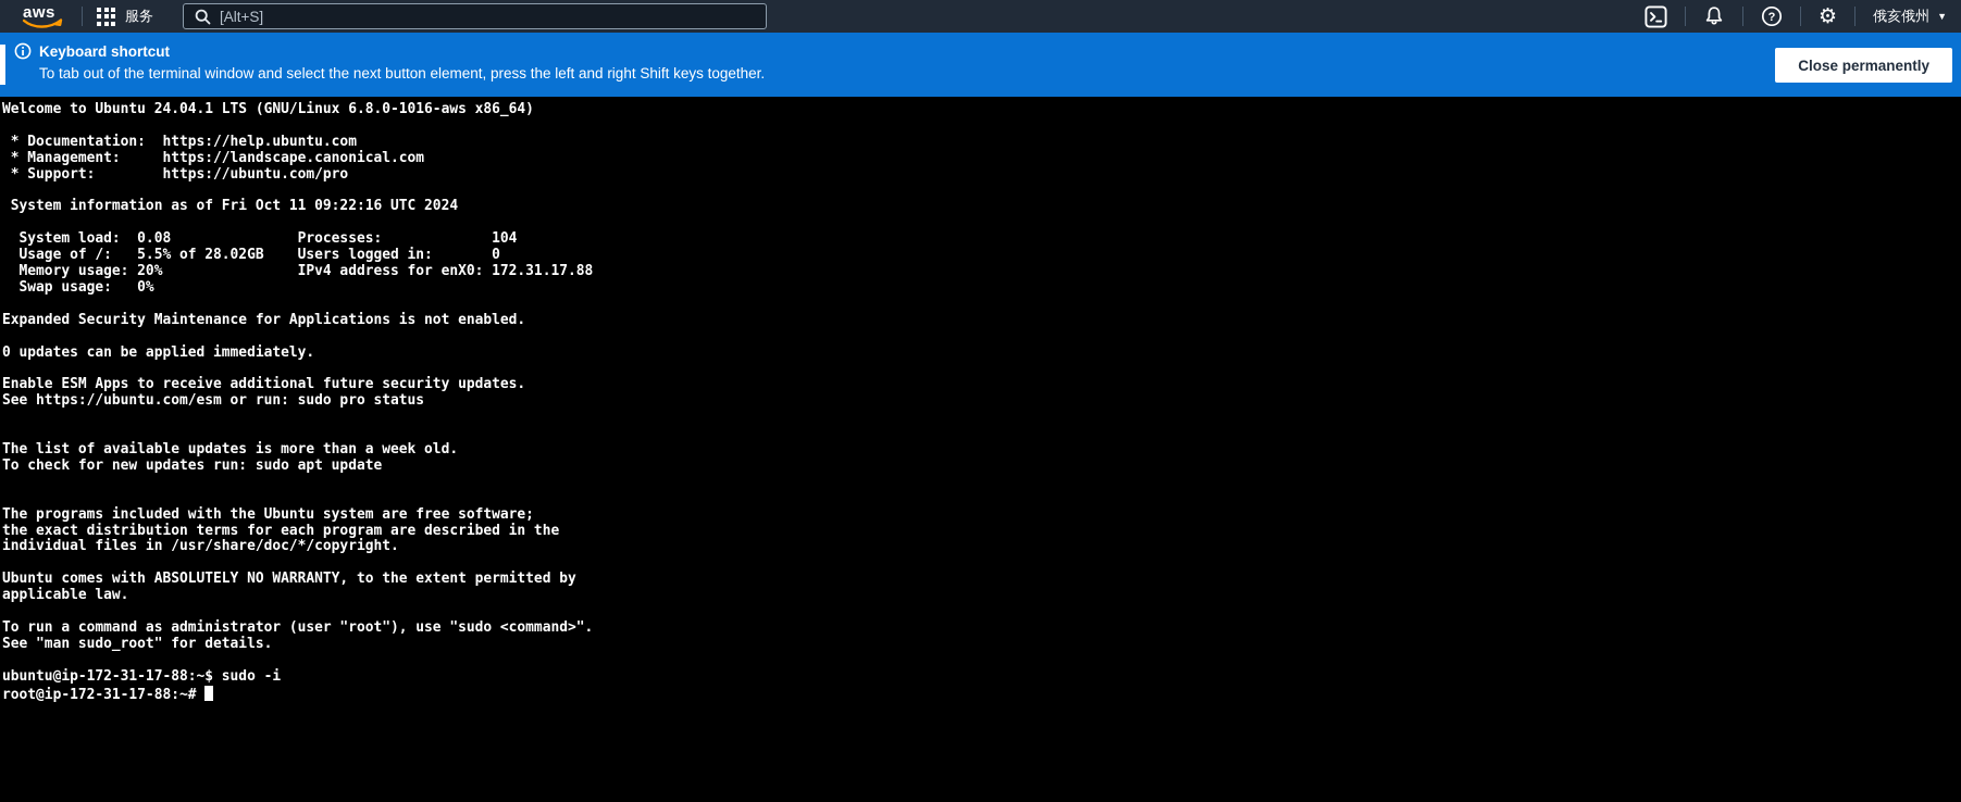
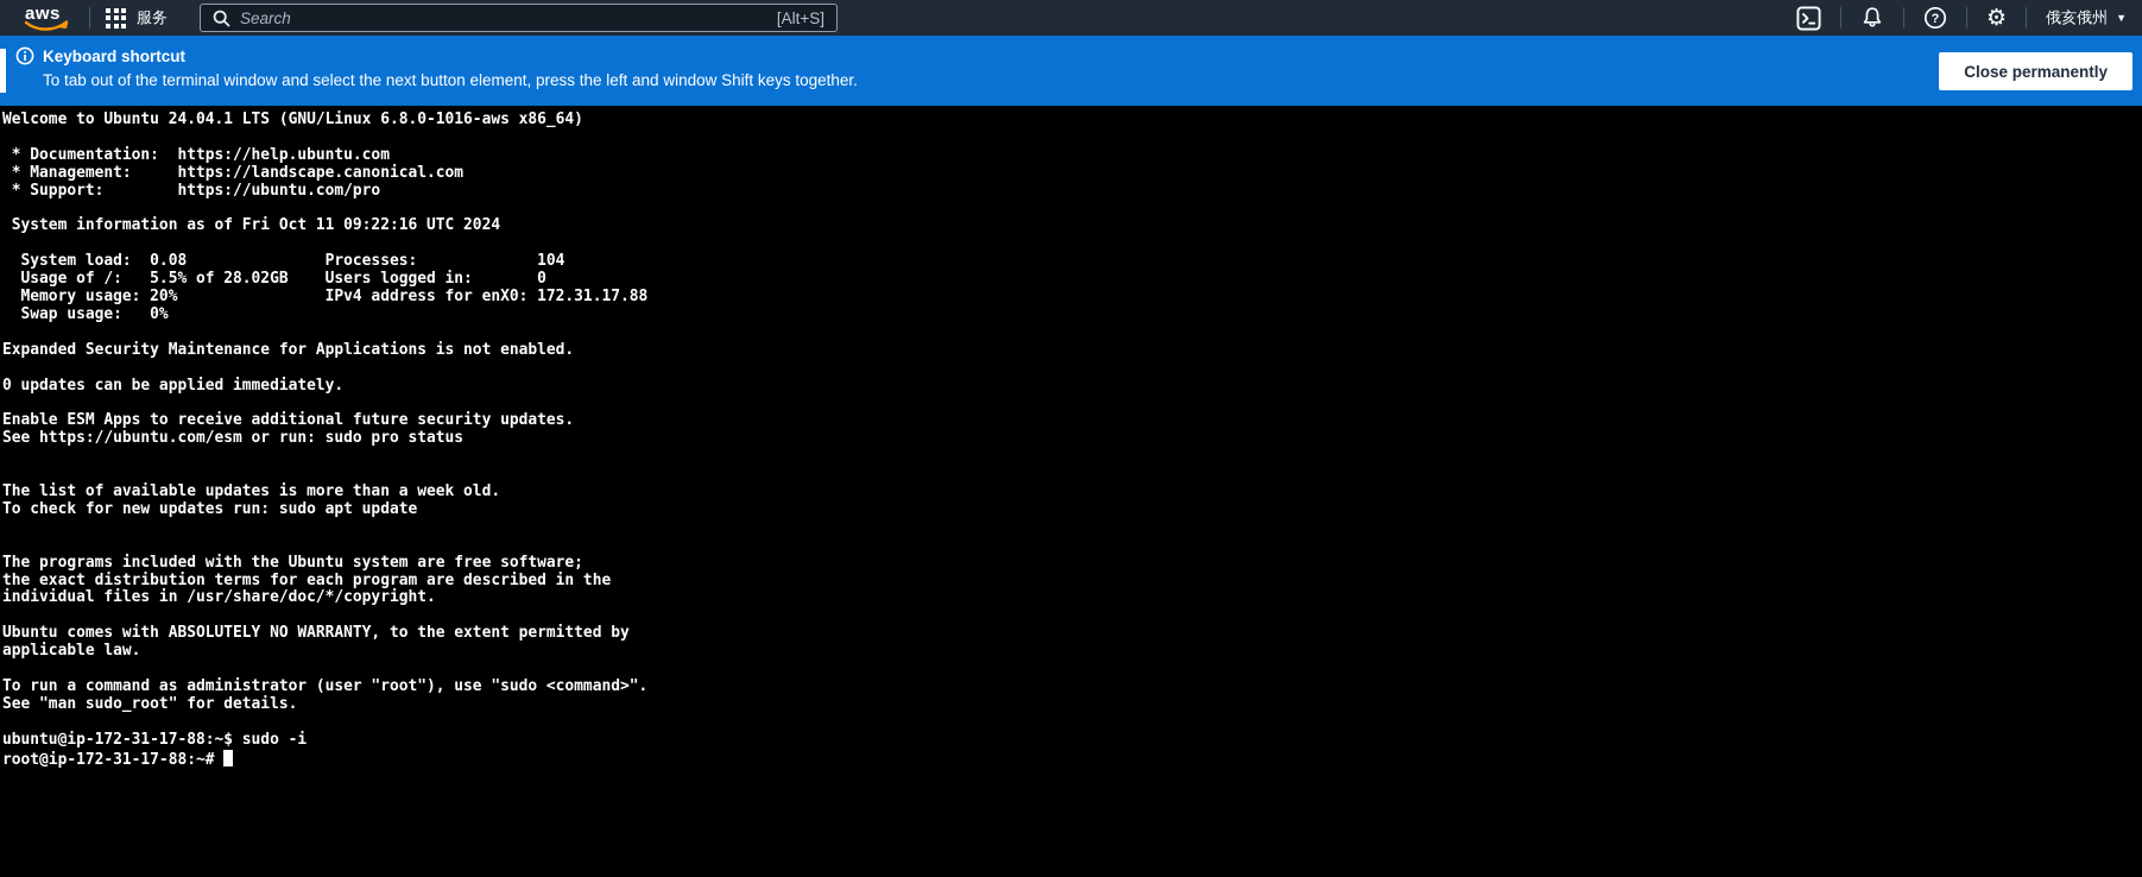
  aws
  服务
+ Search
  [Alt+S]
  ?
  ⚙
  俄亥俄州
  ▼
  Keyboard shortcut
- To tab out of the terminal window and select the next button element, press the left and right Shift keys together.
+ To tab out of the terminal window and select the next button element, press the left and window Shift keys together.
  Close permanently
  Welcome to Ubuntu 24.04.1 LTS (GNU/Linux 6.8.0-1016-aws x86_64)
  * Documentation: https://help.ubuntu.com
  * Management: https://landscape.canonical.com
  * Support: https://ubuntu.com/pro
  System information as of Fri Oct 11 09:22:16 UTC 2024
  System load: 0.08 Processes: 104
  Usage of /: 5.5% of 28.02GB Users logged in: 0
  Memory usage: 20% IPv4 address for enX0: 172.31.17.88
  Swap usage: 0%
  Expanded Security Maintenance for Applications is not enabled.
  0 updates can be applied immediately.
  Enable ESM Apps to receive additional future security updates.
  See https://ubuntu.com/esm or run: sudo pro status
  The list of available updates is more than a week old.
  To check for new updates run: sudo apt update
  The programs included with the Ubuntu system are free software;
  the exact distribution terms for each program are described in the
  individual files in /usr/share/doc/*/copyright.
  Ubuntu comes with ABSOLUTELY NO WARRANTY, to the extent permitted by
  applicable law.
  To run a command as administrator (user "root"), use "sudo <command>".
  See "man sudo_root" for details.
  ubuntu@ip-172-31-17-88:~$ sudo -i
  root@ip-172-31-17-88:~#
